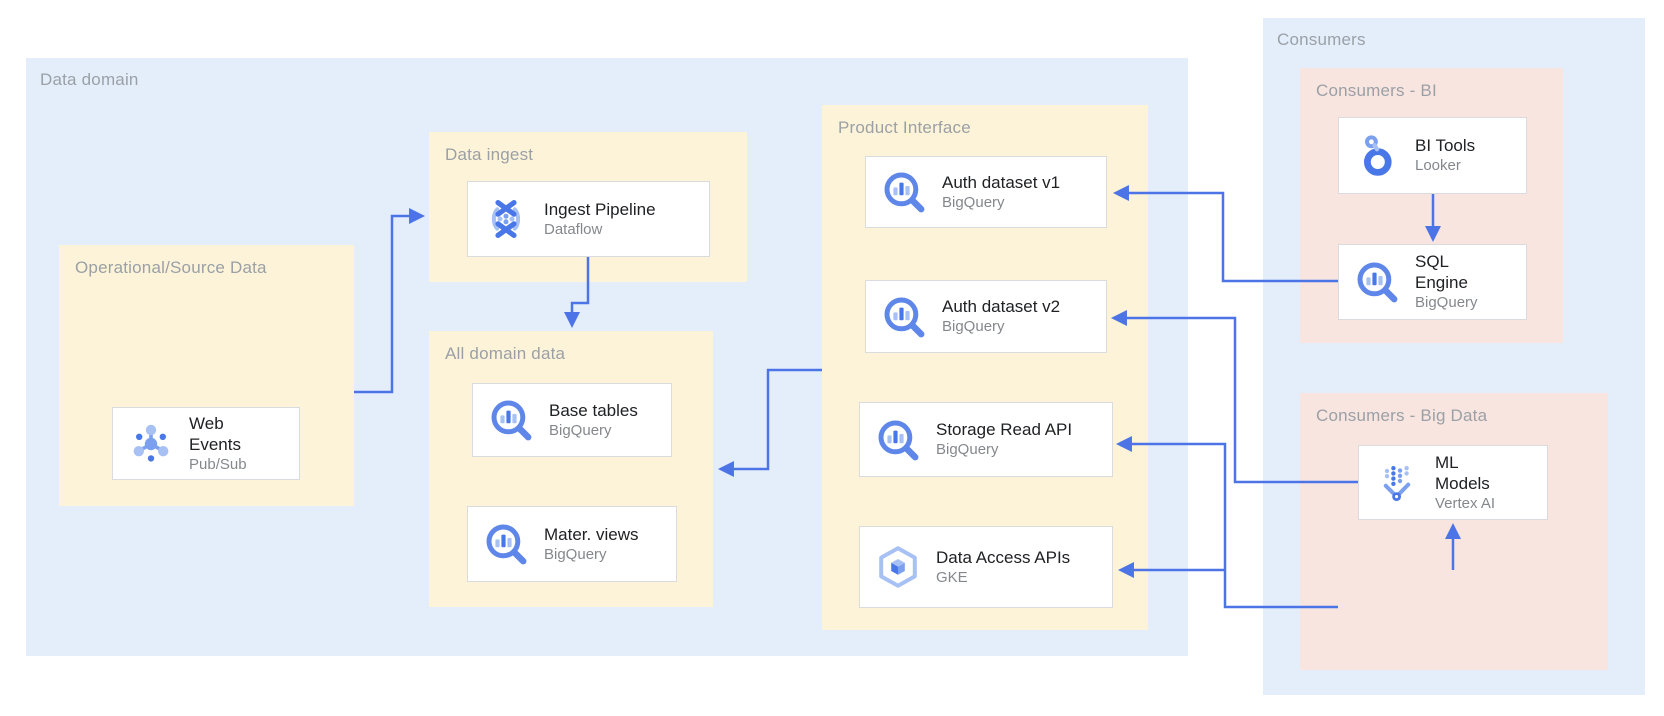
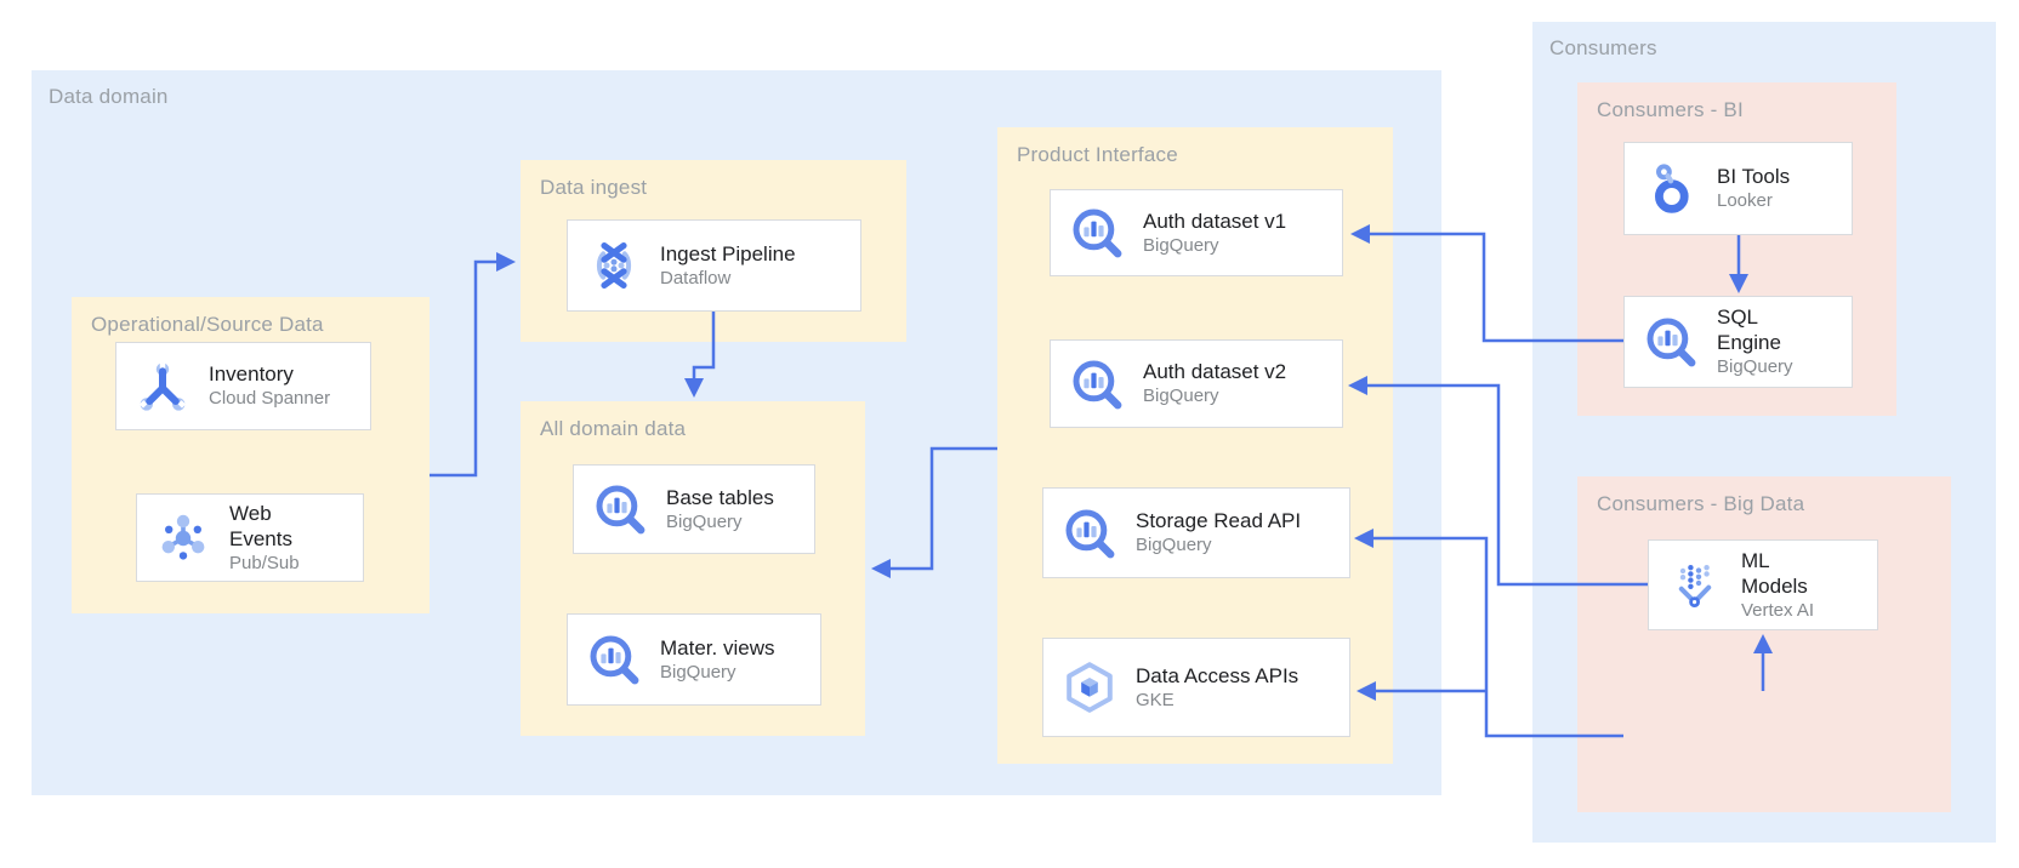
  Data domain
  Consumers
  Operational/Source Data
+ Inventory
+ Cloud Spanner
  Web Events
  Pub/Sub
  Data ingest
  Ingest Pipeline
  Dataflow
  All domain data
  Base tables
  BigQuery
  Mater. views
  BigQuery
  Product Interface
  Auth dataset v1
  BigQuery
  Auth dataset v2
  BigQuery
  Storage Read API
  BigQuery
  Data Access APIs
  GKE
  Consumers - BI
  BI Tools
  Looker
  SQL Engine
  BigQuery
  Consumers - Big Data
  ML Models
  Vertex AI
